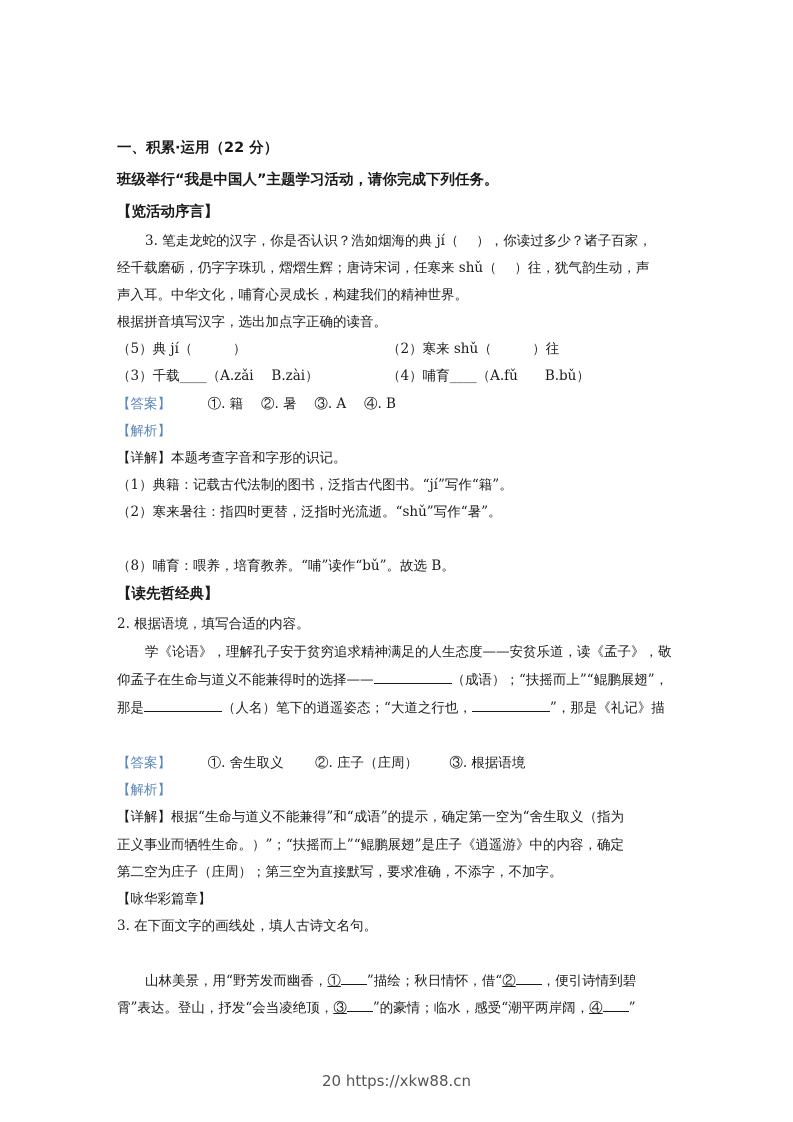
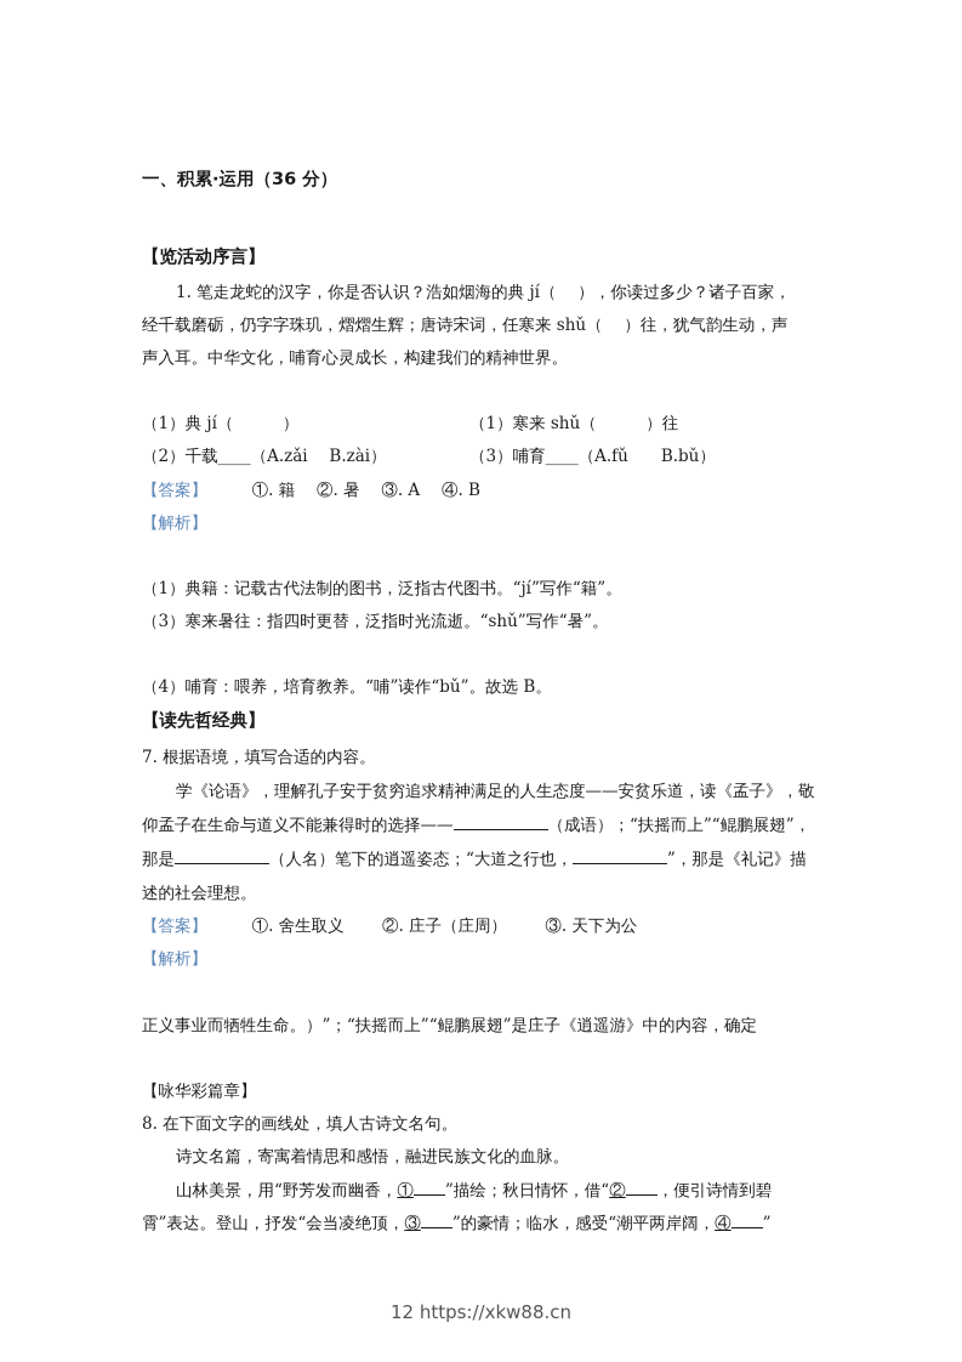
- 一、积累·运用（22 分）
+ 一、积累·运用（36 分）
- 班级举行“我是中国人”主题学习活动，请你完成下列任务。
  【览活动序言】
- 3. 笔走龙蛇的汉字，你是否认识？浩如烟海的典 jí（ ），你读过多少？诸子百家，
+ 1. 笔走龙蛇的汉字，你是否认识？浩如烟海的典 jí（ ），你读过多少？诸子百家，
  经千载磨砺，仍字字珠玑，熠熠生辉；唐诗宋词，任寒来 shǔ（ ）往，犹气韵生动，声
  声入耳。中华文化，哺育心灵成长，构建我们的精神世界。
- 根据拼音填写汉字，选出加点字正确的读音。
- （5）典 jí（ ）
+ （1）典 jí（ ）
- （2）寒来 shǔ（ ）往
+ （1）寒来 shǔ（ ）往
- （3）千载____（A.zǎi B.zài）
+ （2）千载____（A.zǎi B.zài）
- （4）哺育____（A.fǔ B.bǔ）
+ （3）哺育____（A.fǔ B.bǔ）
  【答案】 ①. 籍 ②. 暑 ③. A ④. B
  【解析】
- 【详解】本题考查字音和字形的识记。
  （1）典籍：记载古代法制的图书，泛指古代图书。“jí”写作“籍”。
- （2）寒来暑往：指四时更替，泛指时光流逝。“shǔ”写作“暑”。
+ （3）寒来暑往：指四时更替，泛指时光流逝。“shǔ”写作“暑”。
- （8）哺育：喂养，培育教养。“哺”读作“bǔ”。故选 B。
+ （4）哺育：喂养，培育教养。“哺”读作“bǔ”。故选 B。
  【读先哲经典】
- 2. 根据语境，填写合适的内容。
+ 7. 根据语境，填写合适的内容。
  学《论语》，理解孔子安于贫穷追求精神满足的人生态度——安贫乐道，读《孟子》，敬
  仰孟子在生命与道义不能兼得时的选择—— （成语）；“扶摇而上”“鲲鹏展翅”，
  那是 （人名）笔下的逍遥姿态；“大道之行也， ”，那是《礼记》描
+ 述的社会理想。
- 【答案】 ①. 舍生取义 ②. 庄子（庄周） ③. 根据语境
+ 【答案】 ①. 舍生取义 ②. 庄子（庄周） ③. 天下为公
  【解析】
- 【详解】根据“生命与道义不能兼得”和“成语”的提示，确定第一空为“舍生取义（指为
  正义事业而牺牲生命。）”；“扶摇而上”“鲲鹏展翅”是庄子《逍遥游》中的内容，确定
- 第二空为庄子（庄周）；第三空为直接默写，要求准确，不添字，不加字。
  【咏华彩篇章】
- 3. 在下面文字的画线处，填人古诗文名句。
+ 8. 在下面文字的画线处，填人古诗文名句。
+ 诗文名篇，寄寓着情思和感悟，融进民族文化的血脉。
  山林美景，用“野芳发而幽香，① ”描绘；秋日情怀，借“② ，便引诗情到碧
  霄”表达。登山，抒发“会当凌绝顶，③ ”的豪情；临水，感受“潮平两岸阔，④ ”
- 20 https://xkw88.cn
+ 12 https://xkw88.cn
